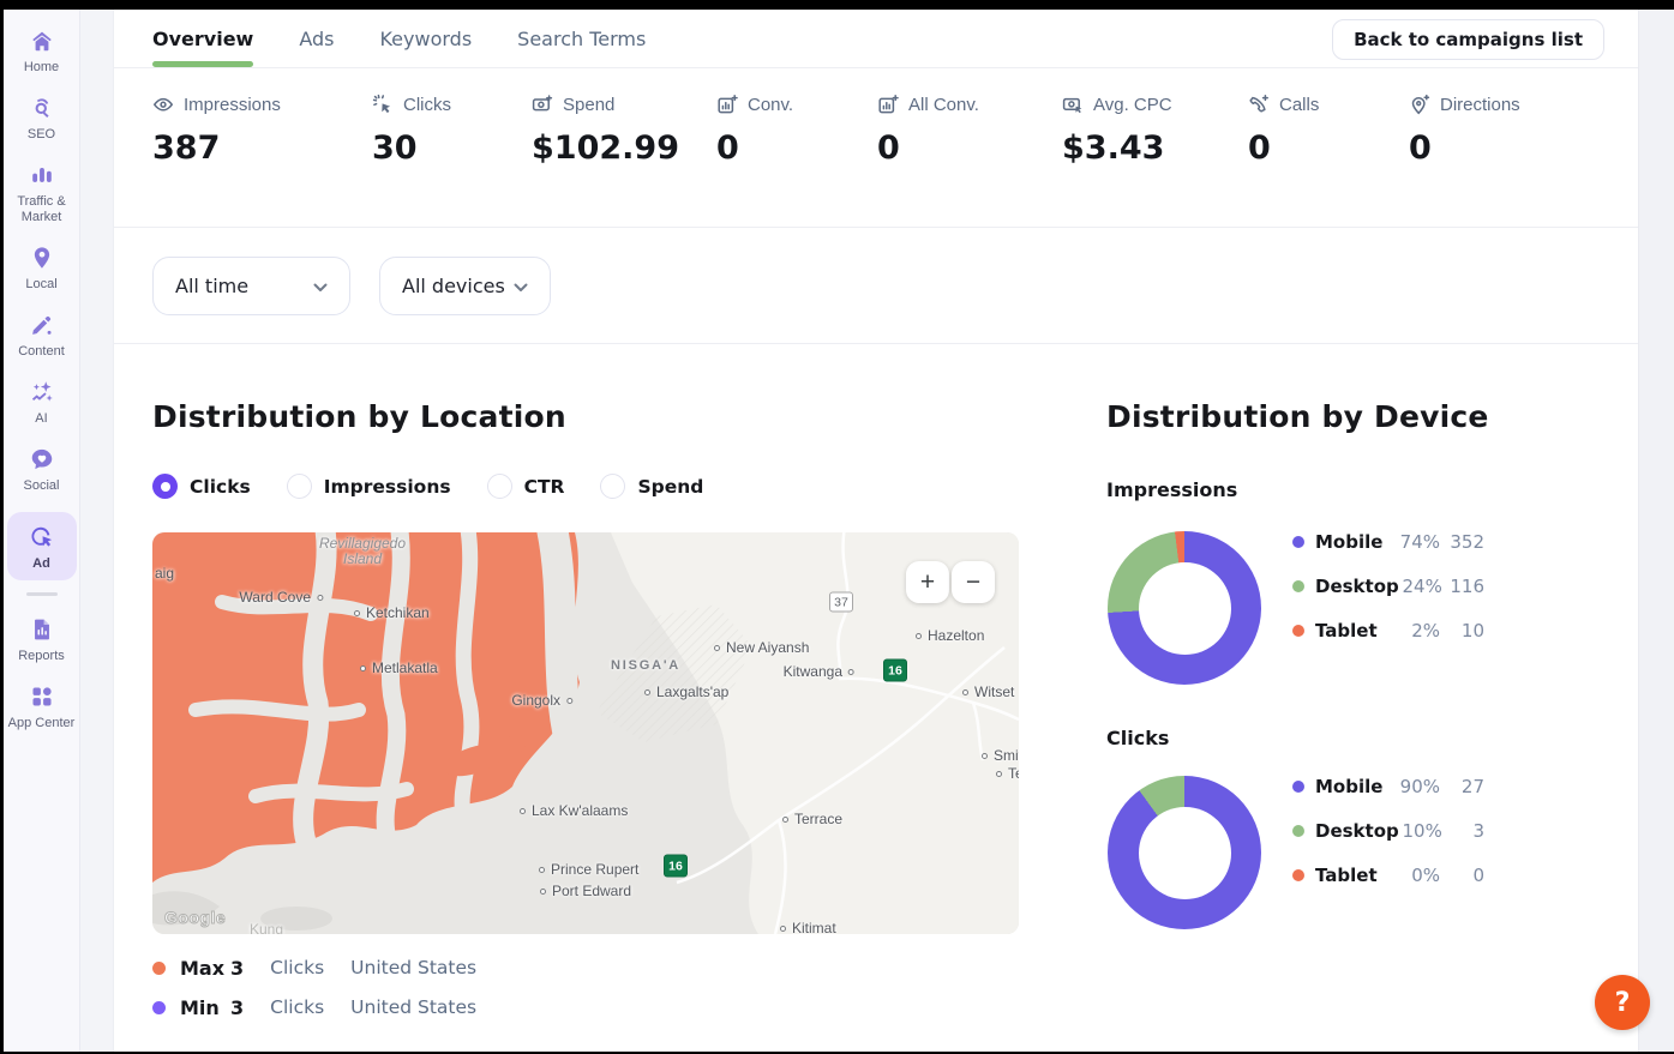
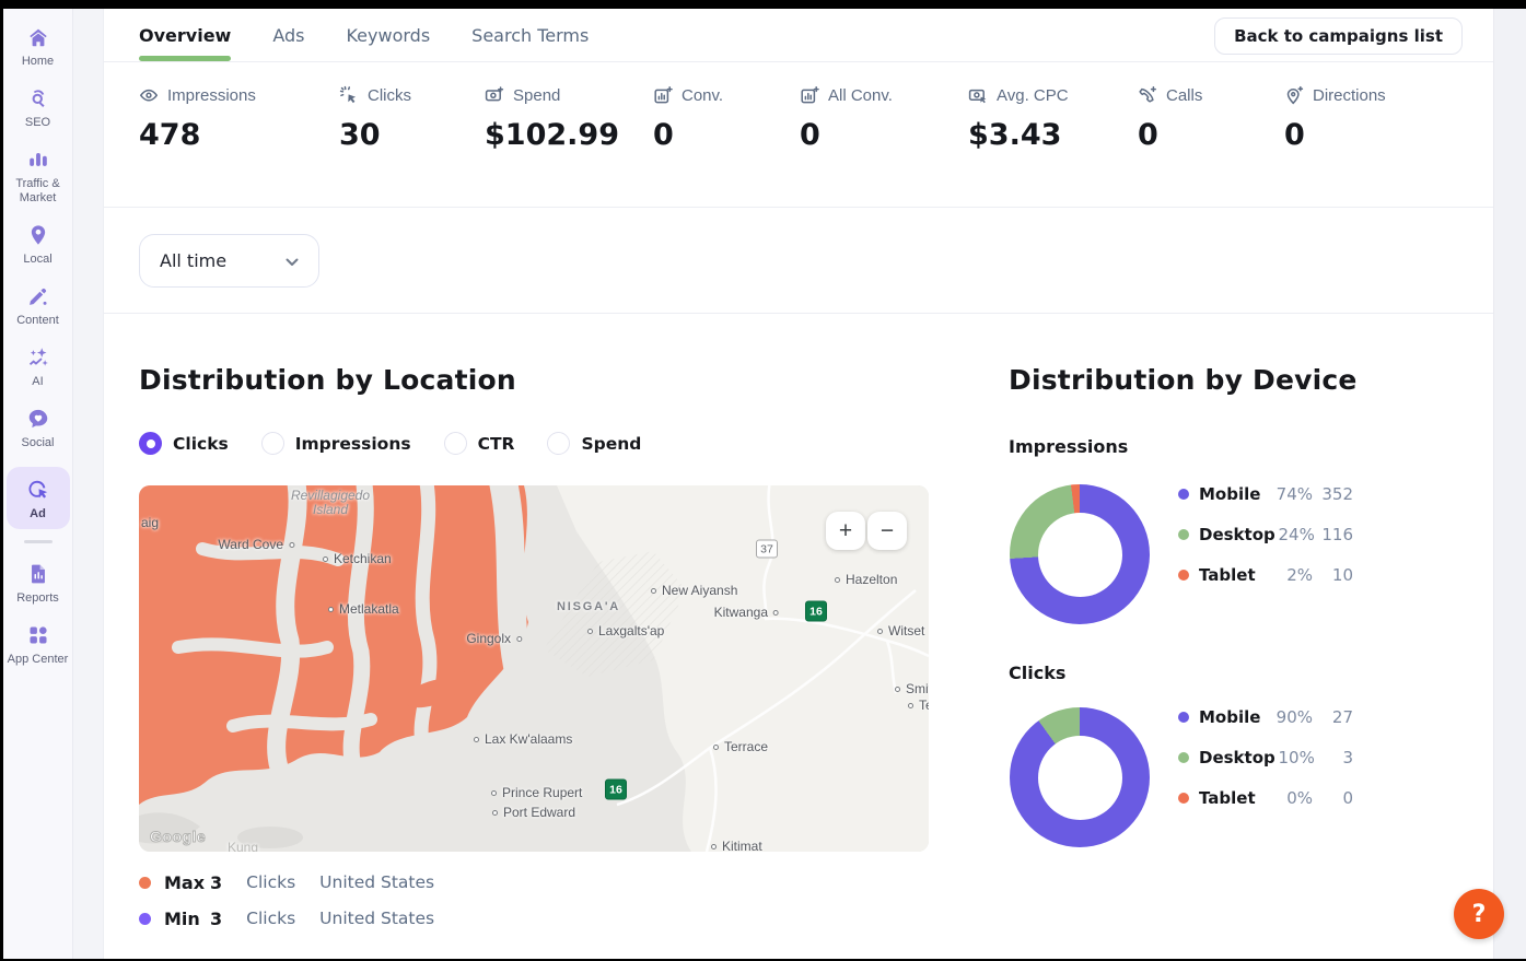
  Home
  SEO
  Traffic & Market
  Local
  Content
  AI
  Social
  Ad
  Reports
  App Center
  Overview
  Ads
  Keywords
  Search Terms
  Back to campaigns list
  Impressions
- 387
+ 478
  Clicks
  30
  Spend
  $102.99
  Conv.
  0
  All Conv.
  0
  Avg. CPC
  $3.43
  Calls
  0
  Directions
  0
  All time
- All devices
  Distribution by Location
  Clicks
  Impressions
  CTR
  Spend
  aig
  Revillagigedo Island
  Ward Cove
  Ketchikan
  Metlakatla
  Gingolx
  NISGA'A
  New Aiyansh
  Laxgalts'ap
  Kitwanga
  Hazelton
  Witset
  Lax Kw'alaams
  Terrace
  Prince Rupert
  Port Edward
  Kitimat
  Kung
  37
  16
  16
  +
  −
  Google
  Max
  3
  Clicks
  United States
  Min
  3
  Clicks
  United States
  Distribution by Device
  Impressions
  Mobile
  74%
  352
  Desktop
  24%
  116
  Tablet
  2%
  10
  Clicks
  Mobile
  90%
  27
  Desktop
  10%
  3
  Tablet
  0%
  0
  ?
